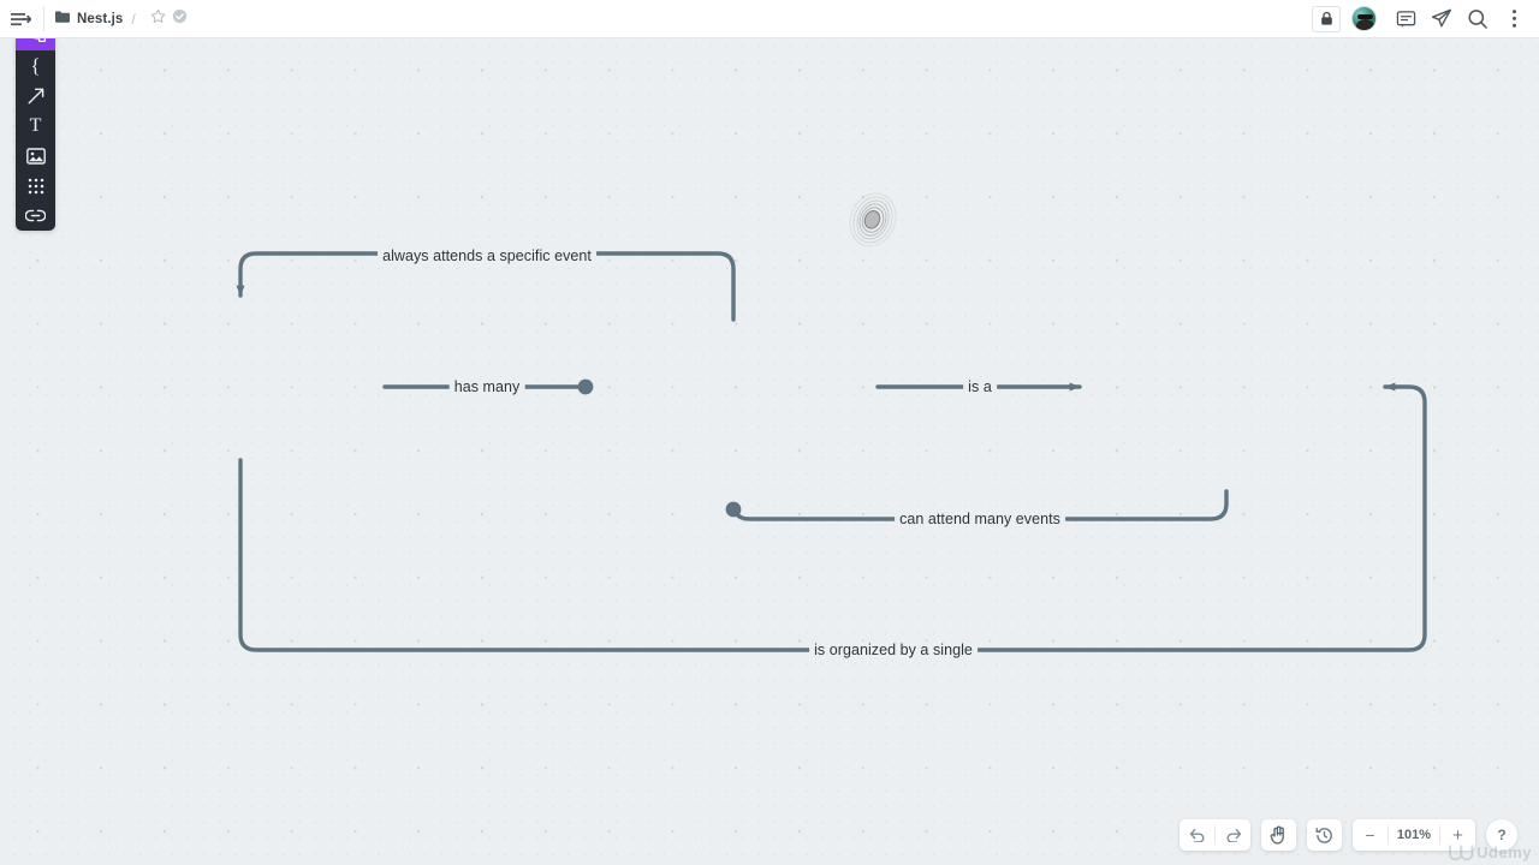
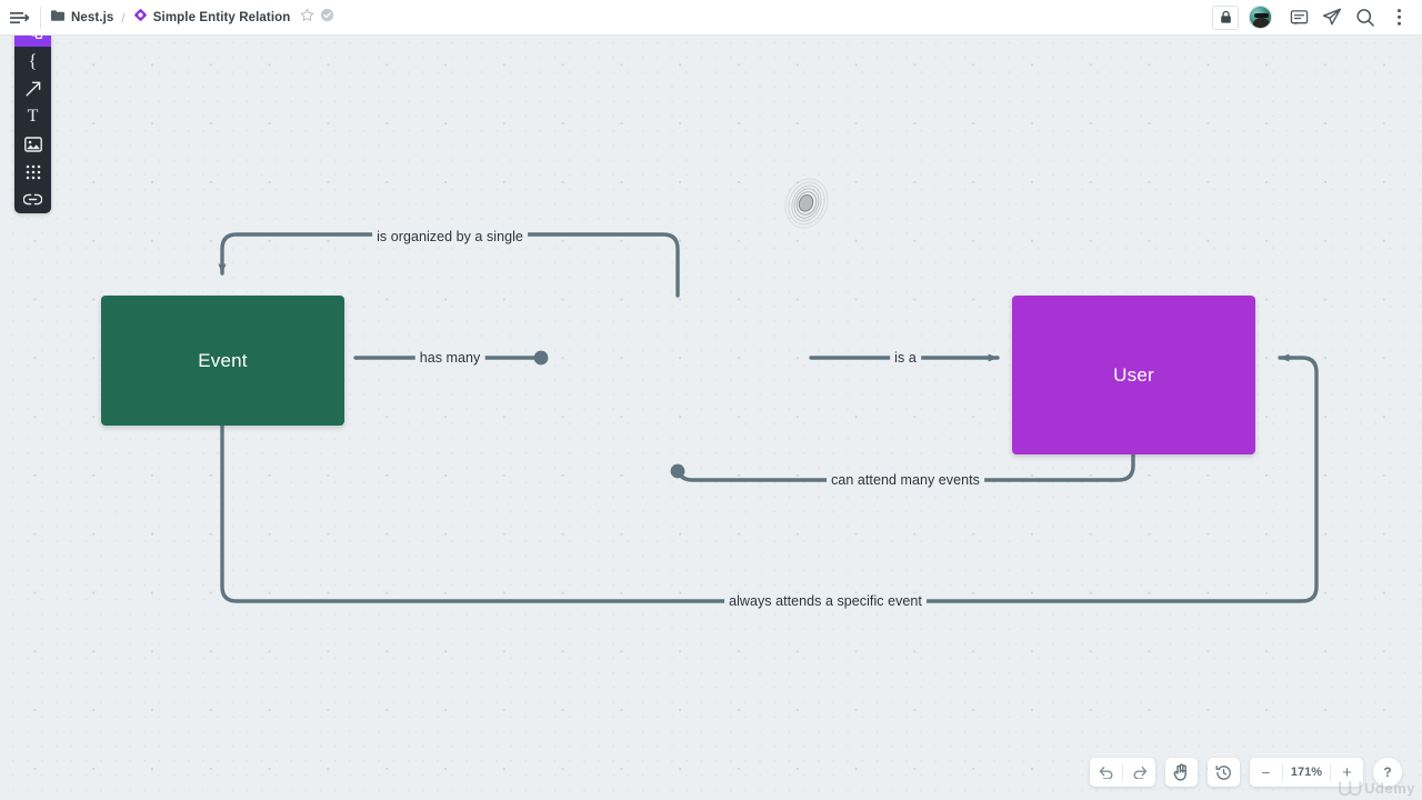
  Nest.js
  /
+ Simple Entity Relation
+ Event
+ User
- always attends a specific event
+ is organized by a single
  has many
  is a
  can attend many events
- is organized by a single
+ always attends a specific event
  {
  T
  −
- 101%
+ 171%
  +
  ?
  Udemy
